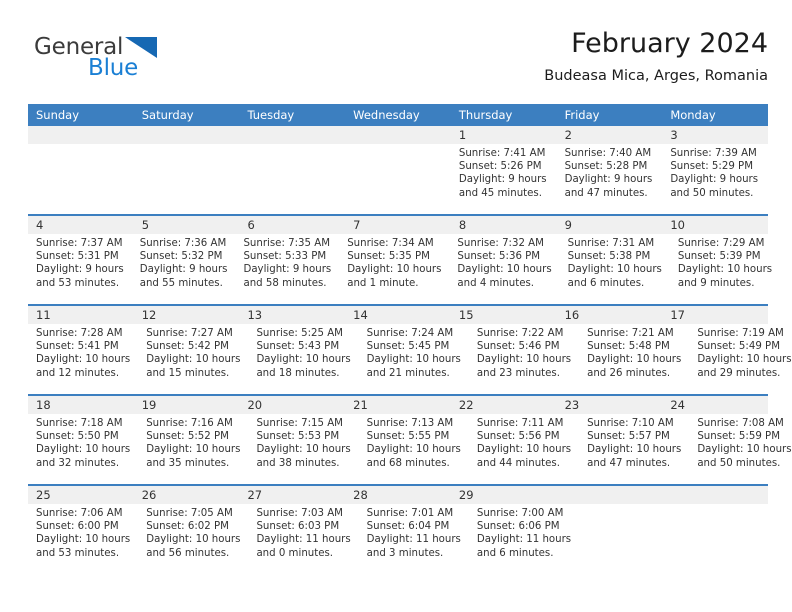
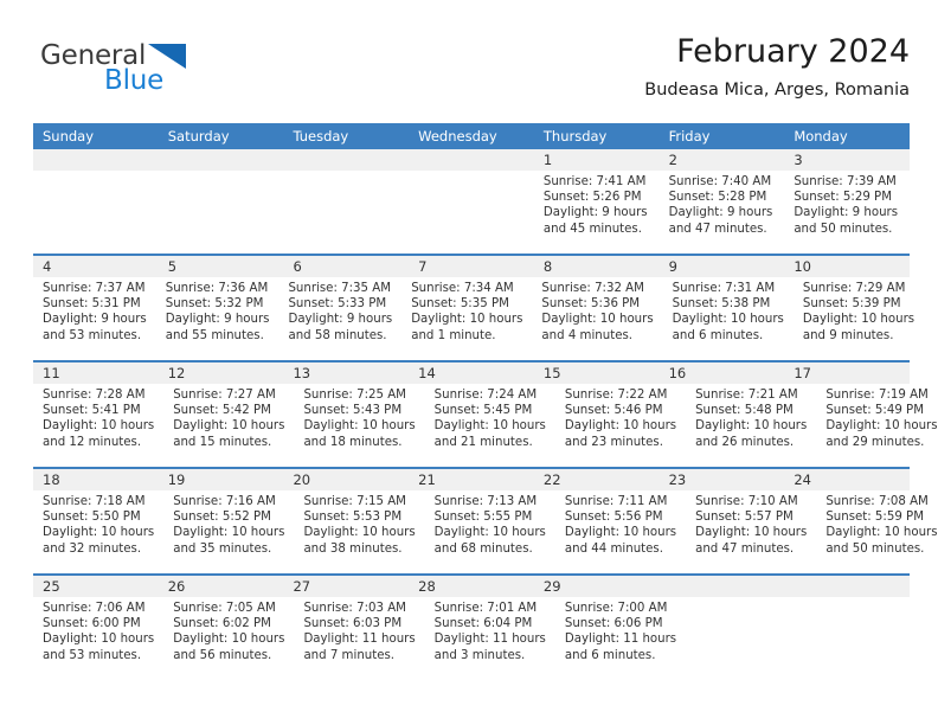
  General
  Blue
  February 2024
  Budeasa Mica, Arges, Romania
  Sunday
  Saturday
  Tuesday
  Wednesday
  Thursday
  Friday
  Monday
  1
  2
  3
  Sunrise: 7:41 AM
  Sunset: 5:26 PM
  Daylight: 9 hours
  and 45 minutes.
  Sunrise: 7:40 AM
  Sunset: 5:28 PM
  Daylight: 9 hours
  and 47 minutes.
  Sunrise: 7:39 AM
  Sunset: 5:29 PM
  Daylight: 9 hours
  and 50 minutes.
  4
  5
  6
  7
  8
  9
  10
  Sunrise: 7:37 AM
  Sunset: 5:31 PM
  Daylight: 9 hours
  and 53 minutes.
  Sunrise: 7:36 AM
  Sunset: 5:32 PM
  Daylight: 9 hours
  and 55 minutes.
  Sunrise: 7:35 AM
  Sunset: 5:33 PM
  Daylight: 9 hours
  and 58 minutes.
  Sunrise: 7:34 AM
  Sunset: 5:35 PM
  Daylight: 10 hours
  and 1 minute.
  Sunrise: 7:32 AM
  Sunset: 5:36 PM
  Daylight: 10 hours
  and 4 minutes.
  Sunrise: 7:31 AM
  Sunset: 5:38 PM
  Daylight: 10 hours
  and 6 minutes.
  Sunrise: 7:29 AM
  Sunset: 5:39 PM
  Daylight: 10 hours
  and 9 minutes.
  11
  12
  13
  14
  15
  16
  17
  Sunrise: 7:28 AM
  Sunset: 5:41 PM
  Daylight: 10 hours
  and 12 minutes.
  Sunrise: 7:27 AM
  Sunset: 5:42 PM
  Daylight: 10 hours
  and 15 minutes.
- Sunrise: 5:25 AM
+ Sunrise: 7:25 AM
  Sunset: 5:43 PM
  Daylight: 10 hours
  and 18 minutes.
  Sunrise: 7:24 AM
  Sunset: 5:45 PM
  Daylight: 10 hours
  and 21 minutes.
  Sunrise: 7:22 AM
  Sunset: 5:46 PM
  Daylight: 10 hours
  and 23 minutes.
  Sunrise: 7:21 AM
  Sunset: 5:48 PM
  Daylight: 10 hours
  and 26 minutes.
  Sunrise: 7:19 AM
  Sunset: 5:49 PM
  Daylight: 10 hours
  and 29 minutes.
  18
  19
  20
  21
  22
  23
  24
  Sunrise: 7:18 AM
  Sunset: 5:50 PM
  Daylight: 10 hours
  and 32 minutes.
  Sunrise: 7:16 AM
  Sunset: 5:52 PM
  Daylight: 10 hours
  and 35 minutes.
  Sunrise: 7:15 AM
  Sunset: 5:53 PM
  Daylight: 10 hours
  and 38 minutes.
  Sunrise: 7:13 AM
  Sunset: 5:55 PM
  Daylight: 10 hours
  and 68 minutes.
  Sunrise: 7:11 AM
  Sunset: 5:56 PM
  Daylight: 10 hours
  and 44 minutes.
  Sunrise: 7:10 AM
  Sunset: 5:57 PM
  Daylight: 10 hours
  and 47 minutes.
  Sunrise: 7:08 AM
  Sunset: 5:59 PM
  Daylight: 10 hours
  and 50 minutes.
  25
  26
  27
  28
  29
  Sunrise: 7:06 AM
  Sunset: 6:00 PM
  Daylight: 10 hours
  and 53 minutes.
  Sunrise: 7:05 AM
  Sunset: 6:02 PM
  Daylight: 10 hours
  and 56 minutes.
  Sunrise: 7:03 AM
  Sunset: 6:03 PM
  Daylight: 11 hours
- and 0 minutes.
+ and 7 minutes.
  Sunrise: 7:01 AM
  Sunset: 6:04 PM
  Daylight: 11 hours
  and 3 minutes.
  Sunrise: 7:00 AM
  Sunset: 6:06 PM
  Daylight: 11 hours
  and 6 minutes.
